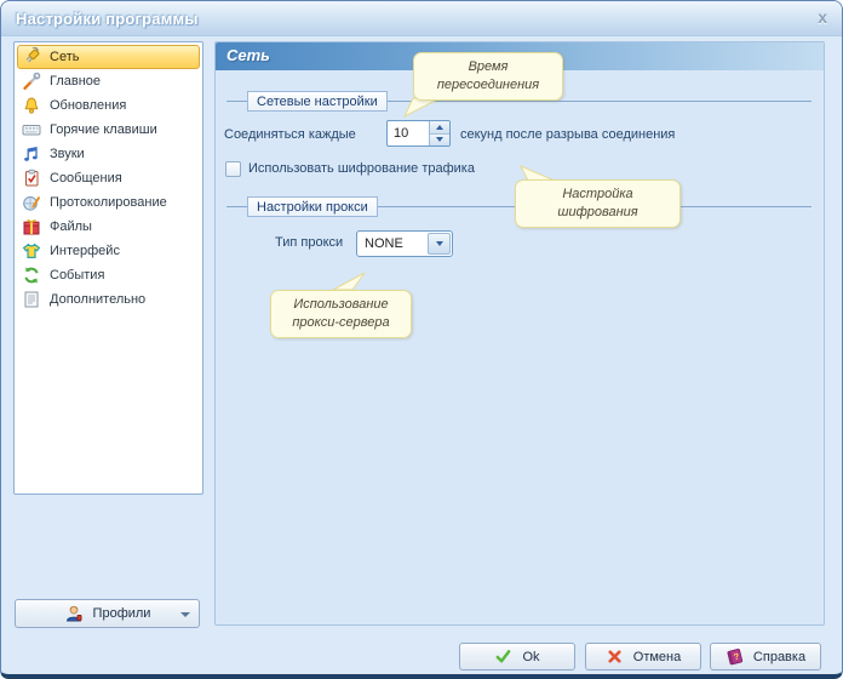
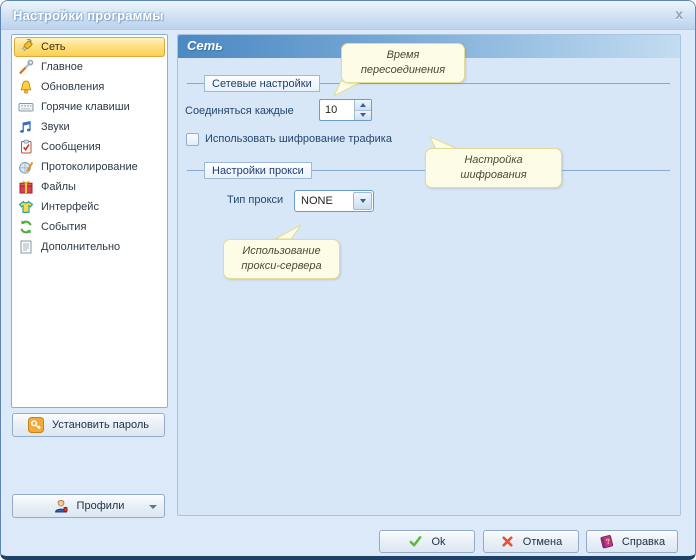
  Настройки программы
  x
  Сеть
  Главное
  Обновления
  Горячие клавиши
  Звуки
  Сообщения
  Протоколирование
  Файлы
  Интерфейс
  События
  Дополнительно
+ Установить пароль
  Профили
  Сеть
  Сетевые настройки
  Соединяться каждые
  10
- секунд после разрыва соединения
  Использовать шифрование трафика
  Настройки прокси
  Тип прокси
  NONE
  Время
  пересоединения
  Настройка
  шифрования
  Использование
  прокси-сервера
  Ok
  Отмена
  Справка
